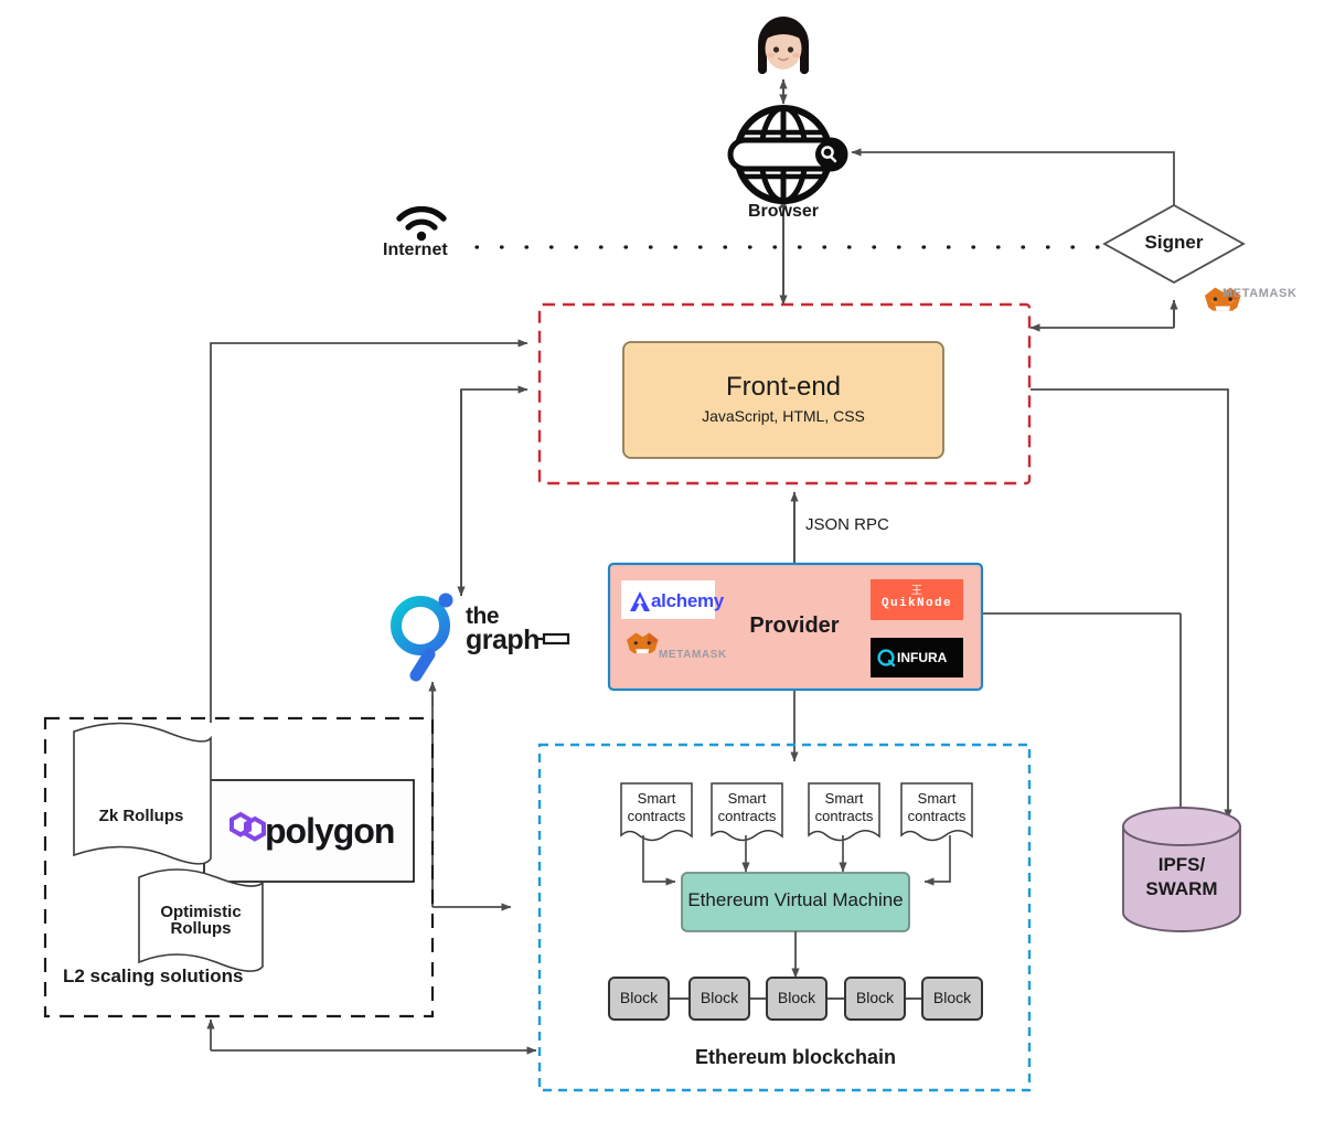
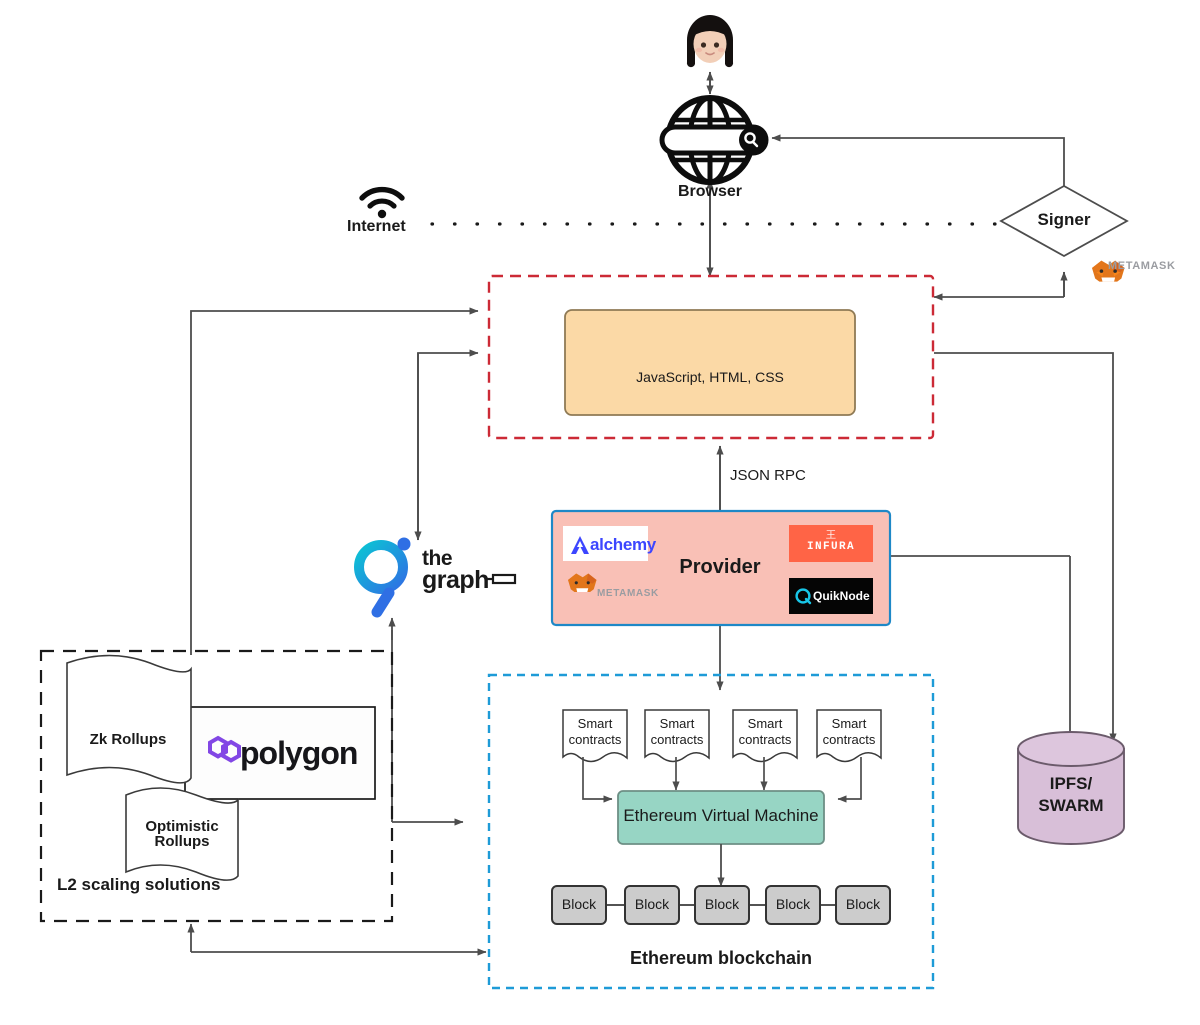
  Browser
  Internet
  Signer
  METAMASK
- Front-end
  JavaScript, HTML, CSS
  JSON RPC
  Provider
  alchemy
- QuikNode
+ INFURA
  王
  METAMASK
- INFURA
+ QuikNode
  the
  graph
  Zk Rollups
  Optimistic
  Rollups
  L2 scaling solutions
  polygon
  Smart
  contracts
  Smart
  contracts
  Smart
  contracts
  Smart
  contracts
  Ethereum Virtual Machine
  Block
  Block
  Block
  Block
  Block
  Ethereum blockchain
  IPFS/
  SWARM
